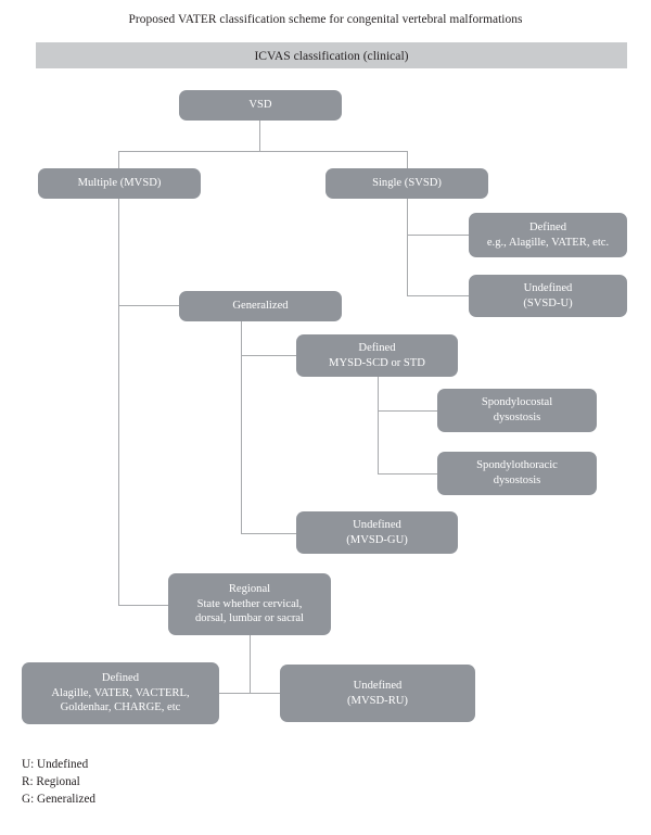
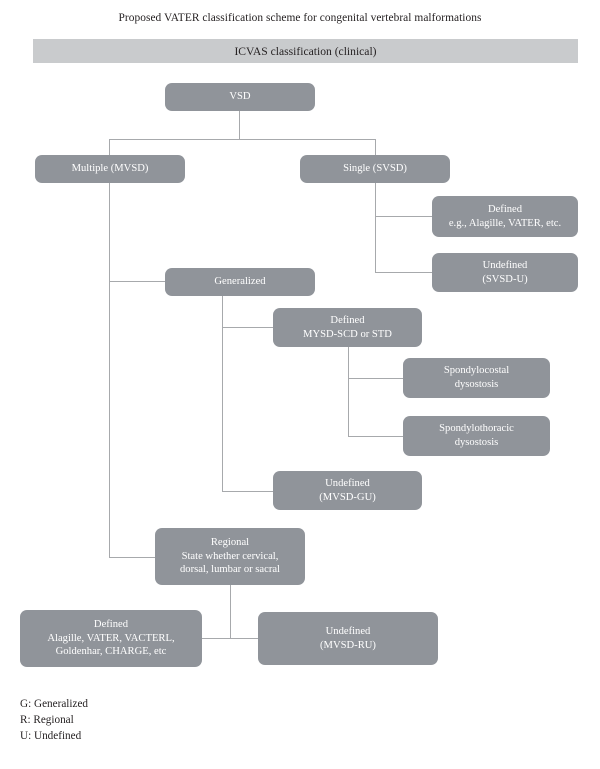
  Proposed VATER classification scheme for congenital vertebral malformations
  ICVAS classification (clinical)
  VSD
  Multiple (MVSD)
  Single (SVSD)
  Defined
  e.g., Alagille, VATER, etc.
  Undefined
  (SVSD-U)
  Generalized
  Defined
  MYSD-SCD or STD
  Spondylocostal
  dysostosis
  Spondylothoracic
  dysostosis
  Undefined
  (MVSD-GU)
  Regional
  State whether cervical,
  dorsal, lumbar or sacral
  Defined
  Alagille, VATER, VACTERL,
  Goldenhar, CHARGE, etc
  Undefined
  (MVSD-RU)
- U: Undefined
+ G: Generalized
  R: Regional
- G: Generalized
+ U: Undefined
